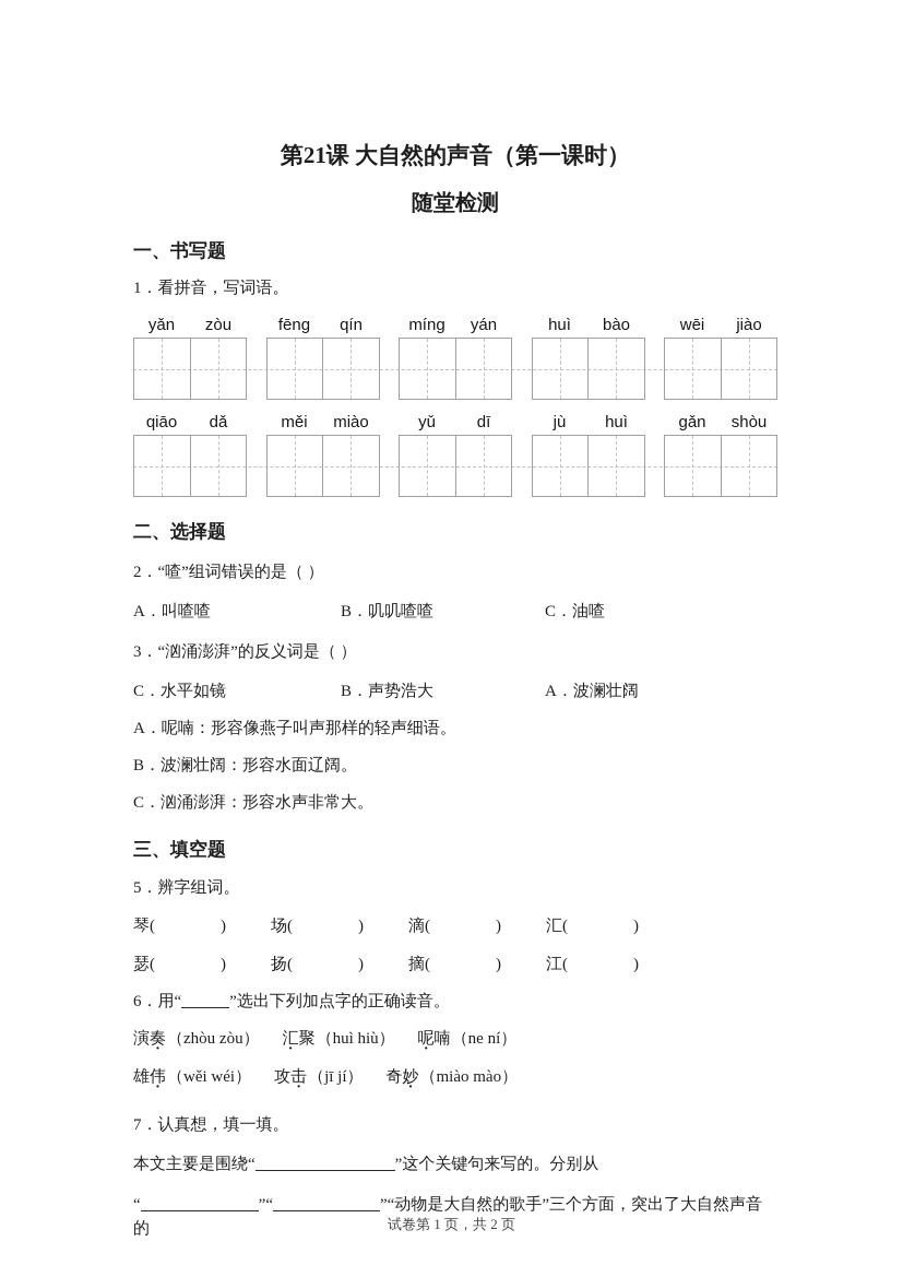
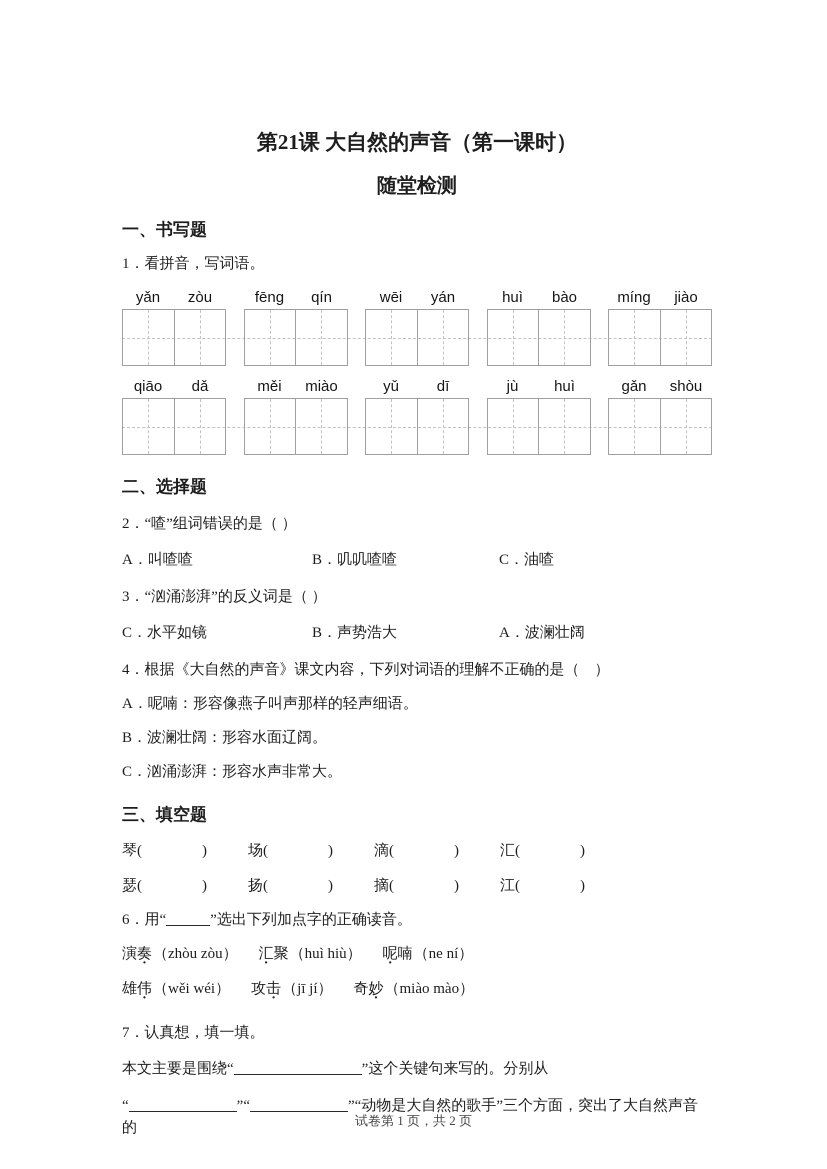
  第21课 大自然的声音（第一课时）
  随堂检测
  一、书写题
  1．看拼音，写词语。
  yǎn
  zòu
  fēng
  qín
- míng
+ wēi
  yán
  huì
  bào
- wēi
+ míng
  jiào
  qiāo
  dǎ
  měi
  miào
  yǔ
  dī
  jù
  huì
  gǎn
  shòu
  二、选择题
  2．“喳”组词错误的是（ ）
  A．叫喳喳
  B．叽叽喳喳
  C．油喳
  3．“汹涌澎湃”的反义词是（ ）
  C．水平如镜
  B．声势浩大
  A．波澜壮阔
+ 4．根据《大自然的声音》课文内容，下列对词语的理解不正确的是（ ）
  A．呢喃：形容像燕子叫声那样的轻声细语。
  B．波澜壮阔：形容水面辽阔。
  C．汹涌澎湃：形容水声非常大。
  三、填空题
- 5．辨字组词。
  琴( )
  场( )
  滴( )
  汇( )
  瑟( )
  扬( )
  摘( )
  江( )
  6．用“ ”选出下列加点字的正确读音。
  演奏（zhòu zòu）
  汇聚（huì hiù）
  呢喃（ne ní）
  雄伟（wěi wéi）
  攻击（jī jí）
  奇妙（miào mào）
  7．认真想，填一填。
  本文主要是围绕“ ”这个关键句来写的。分别从
  “ ”“ ”“动物是大自然的歌手”三个方面，突出了大自然声音的
  试卷第 1 页，共 2 页
